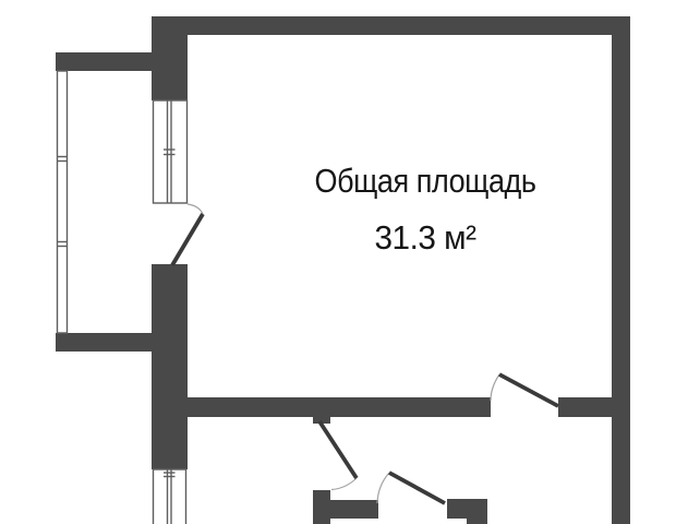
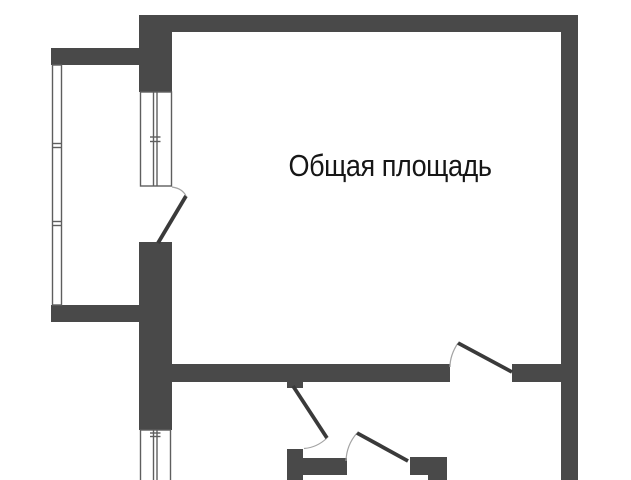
  Общая площадь
- 31.3 м²
